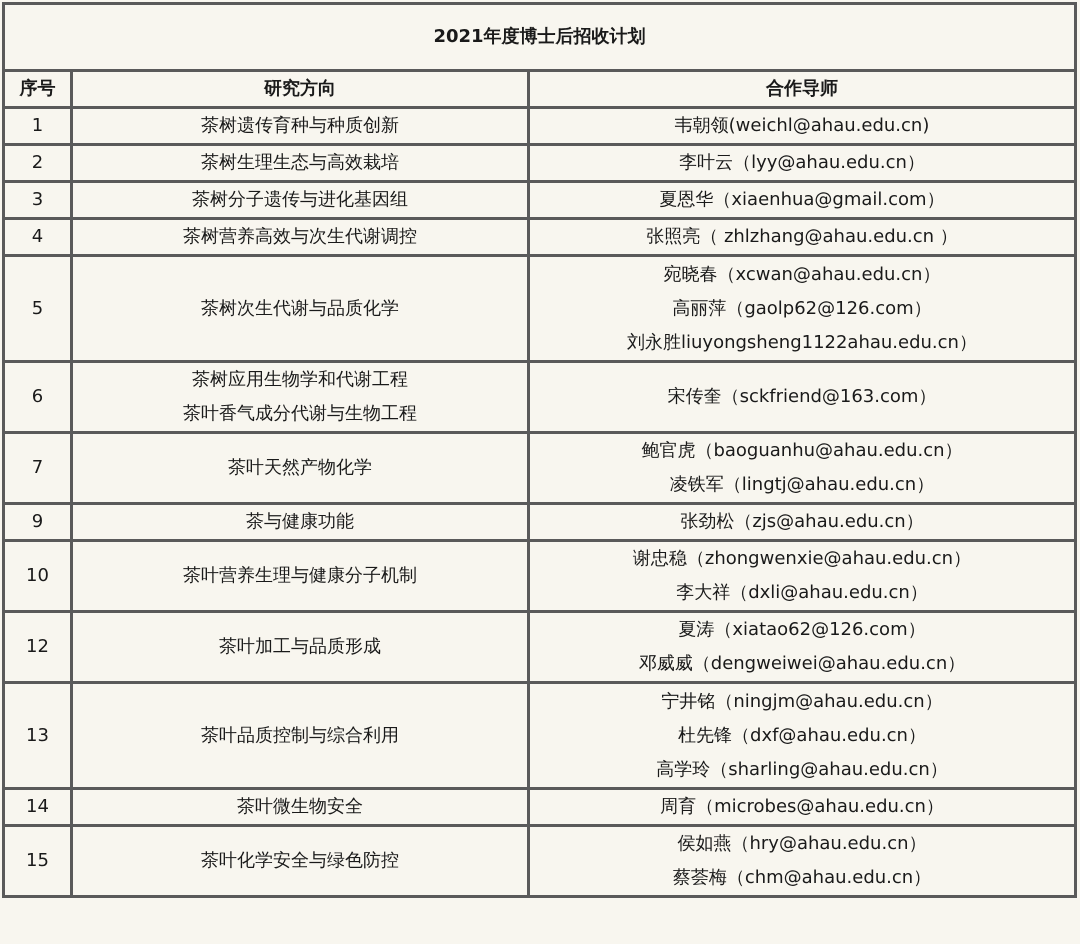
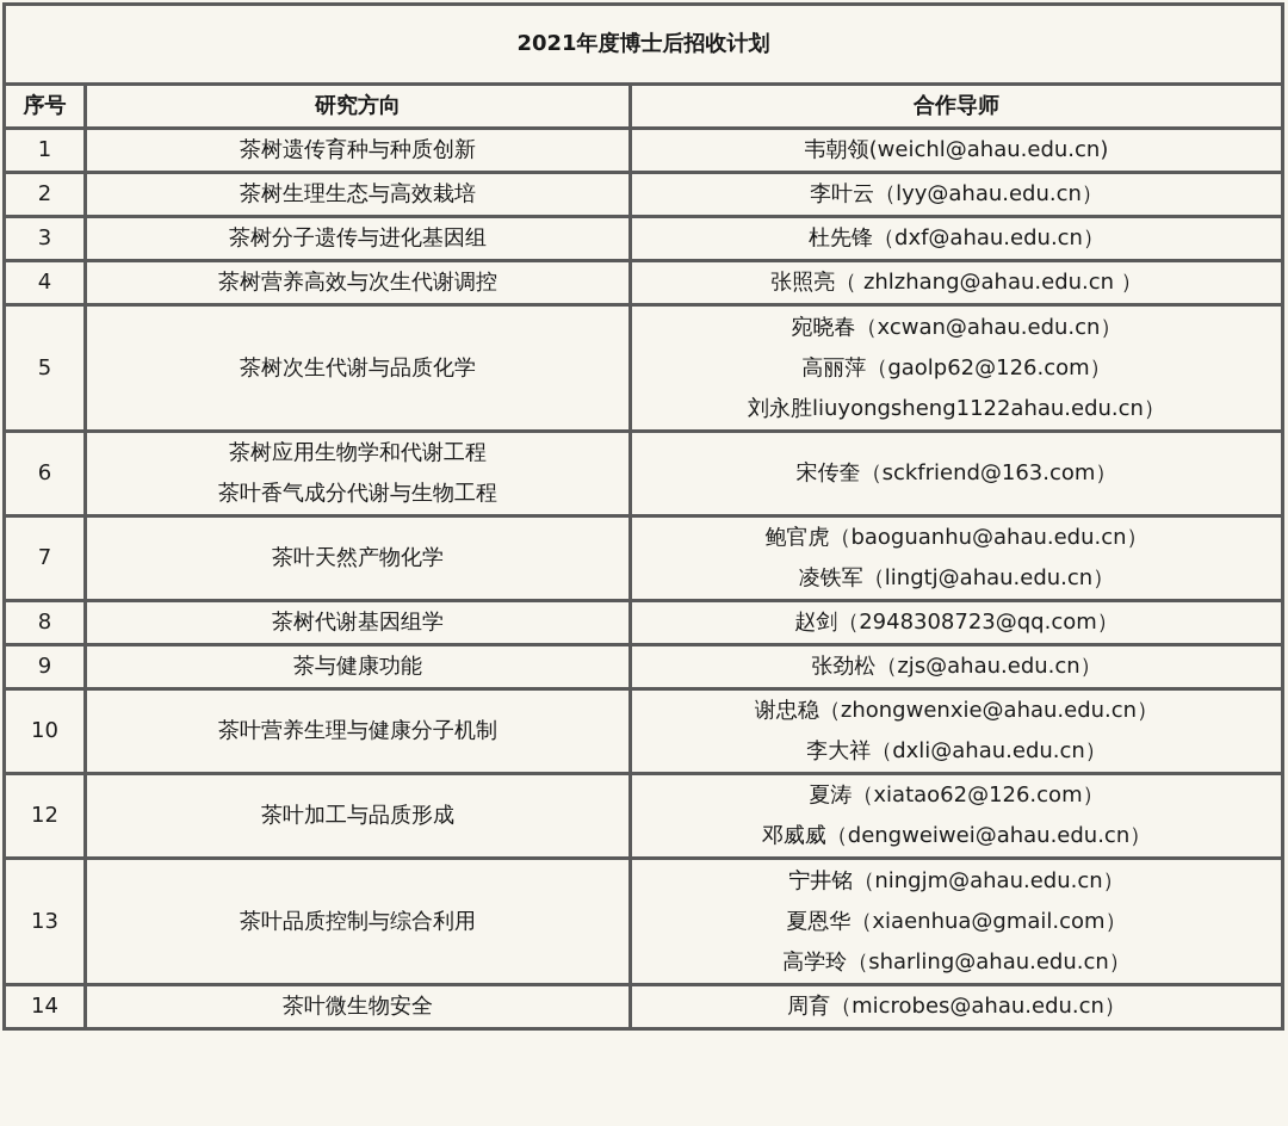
  2021年度博士后招收计划
  序号	研究方向	合作导师
  1	茶树遗传育种与种质创新	韦朝领(weichl@ahau.edu.cn)
  2	茶树生理生态与高效栽培	李叶云（lyy@ahau.edu.cn）
- 3	茶树分子遗传与进化基因组	夏恩华（xiaenhua@gmail.com）
+ 3	茶树分子遗传与进化基因组	杜先锋（dxf@ahau.edu.cn）
  4	茶树营养高效与次生代谢调控	张照亮（ zhlzhang@ahau.edu.cn ）
  5	茶树次生代谢与品质化学	宛晓春（xcwan@ahau.edu.cn）高丽萍（gaolp62@126.com）刘永胜liuyongsheng1122ahau.edu.cn）
  6	茶树应用生物学和代谢工程茶叶香气成分代谢与生物工程	宋传奎（sckfriend@163.com）
  7	茶叶天然产物化学	鲍官虎（baoguanhu@ahau.edu.cn）凌铁军（lingtj@ahau.edu.cn）
+ 8	茶树代谢基因组学	赵剑（2948308723@qq.com）
  9	茶与健康功能	张劲松（zjs@ahau.edu.cn）
  10	茶叶营养生理与健康分子机制	谢忠稳（zhongwenxie@ahau.edu.cn）李大祥（dxli@ahau.edu.cn）
  12	茶叶加工与品质形成	夏涛（xiatao62@126.com）邓威威（dengweiwei@ahau.edu.cn）
- 13	茶叶品质控制与综合利用	宁井铭（ningjm@ahau.edu.cn）杜先锋（dxf@ahau.edu.cn）高学玲（sharling@ahau.edu.cn）
+ 13	茶叶品质控制与综合利用	宁井铭（ningjm@ahau.edu.cn）夏恩华（xiaenhua@gmail.com）高学玲（sharling@ahau.edu.cn）
  14	茶叶微生物安全	周育（microbes@ahau.edu.cn）
- 15	茶叶化学安全与绿色防控	侯如燕（hry@ahau.edu.cn）蔡荟梅（chm@ahau.edu.cn）
